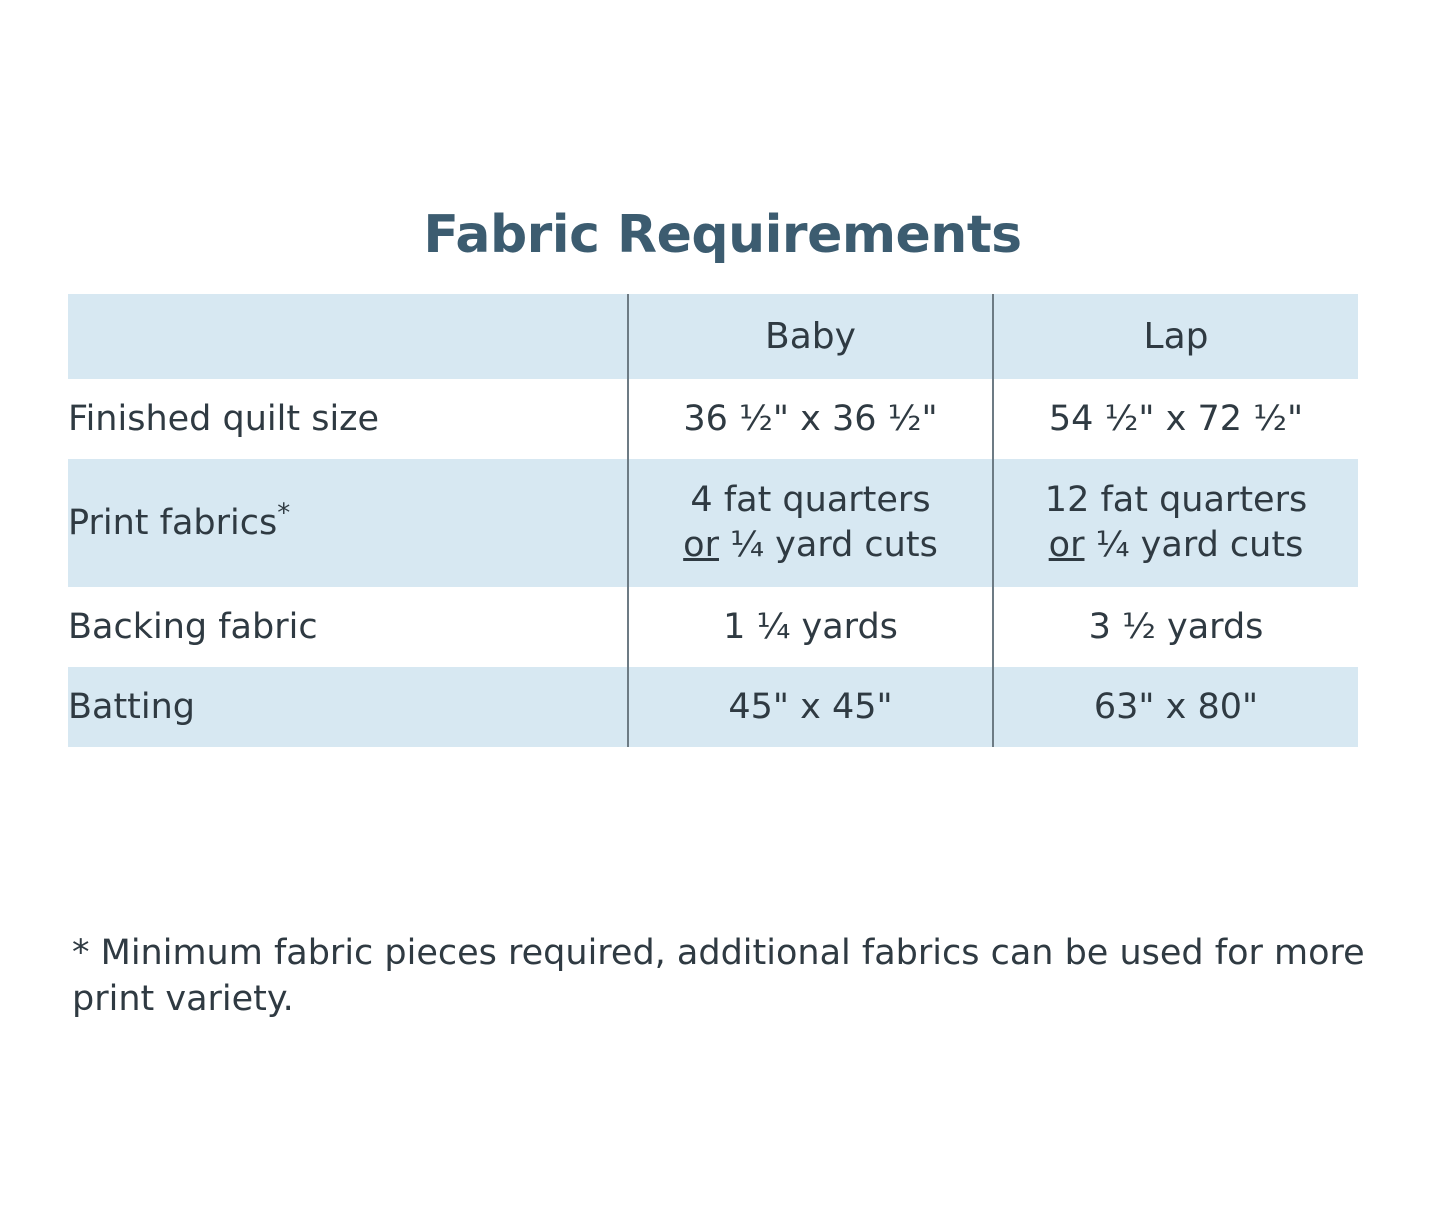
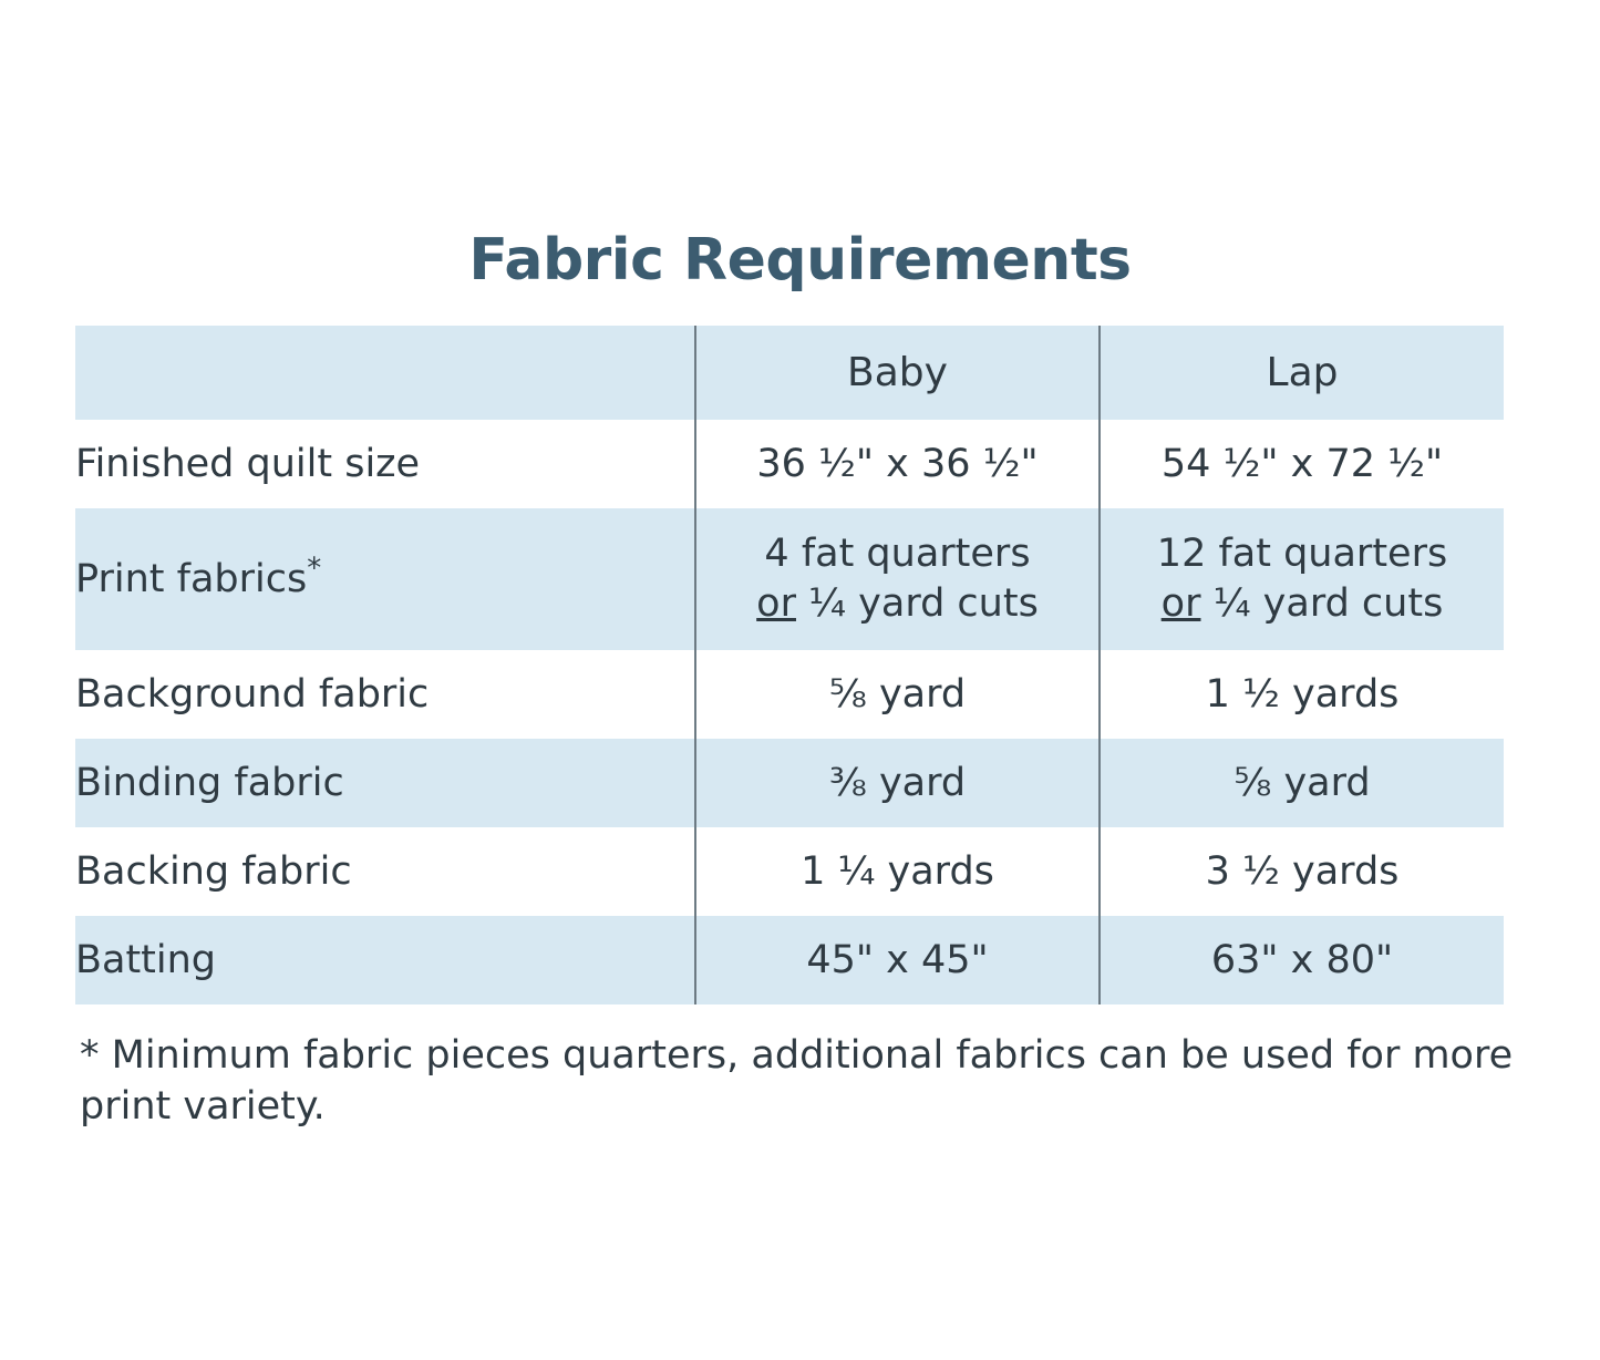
  Fabric Requirements
  	Baby	Lap
  Finished quilt size	36 ½" x 36 ½"	54 ½" x 72 ½"
  Print fabrics*	4 fat quarters or ¼ yard cuts	12 fat quarters or ¼ yard cuts
+ Background fabric	⅝ yard	1 ½ yards
+ Binding fabric	⅜ yard	⅝ yard
  Backing fabric	1 ¼ yards	3 ½ yards
  Batting	45" x 45"	63" x 80"
- * Minimum fabric pieces required, additional fabrics can be used for more print variety.
+ * Minimum fabric pieces quarters, additional fabrics can be used for more print variety.
